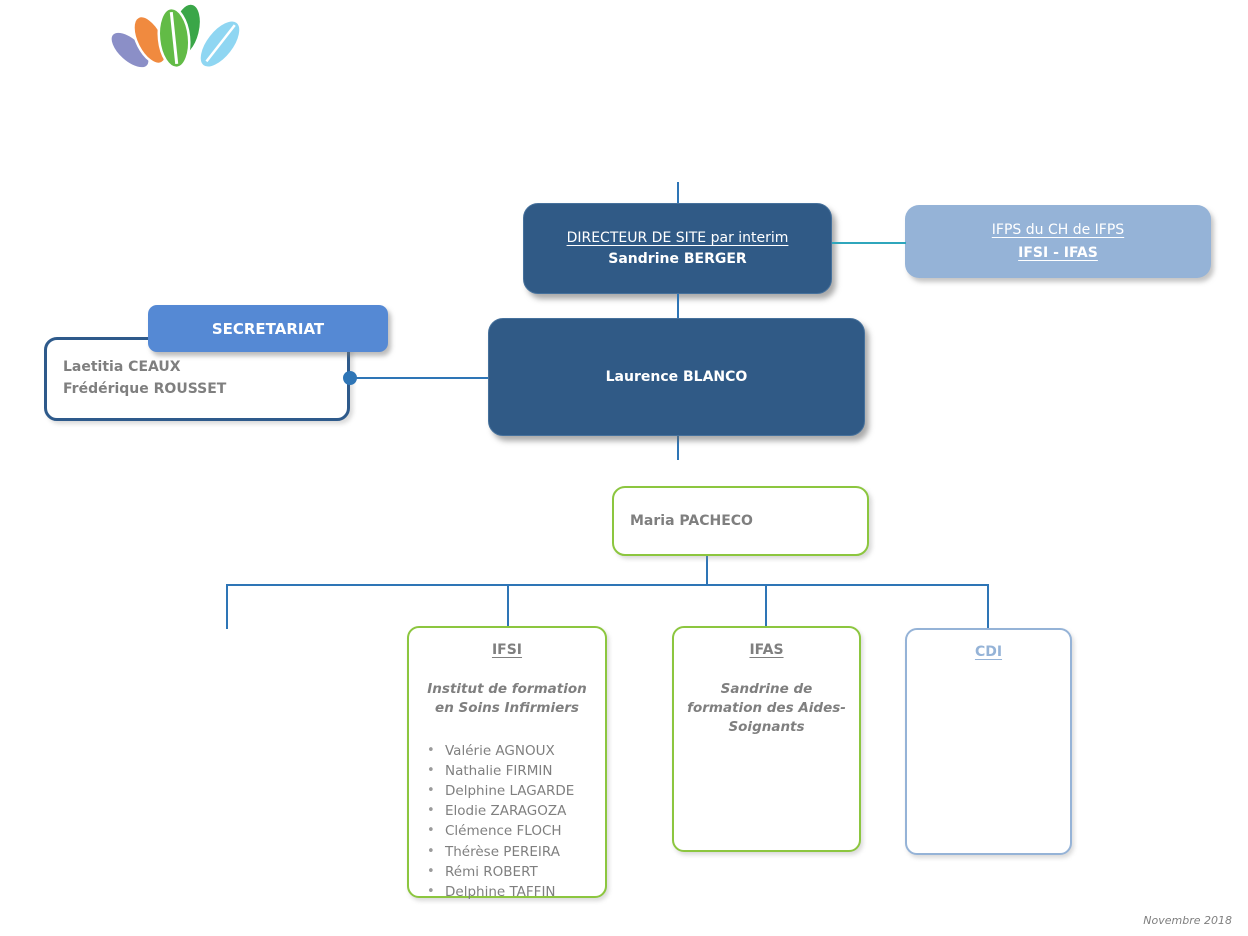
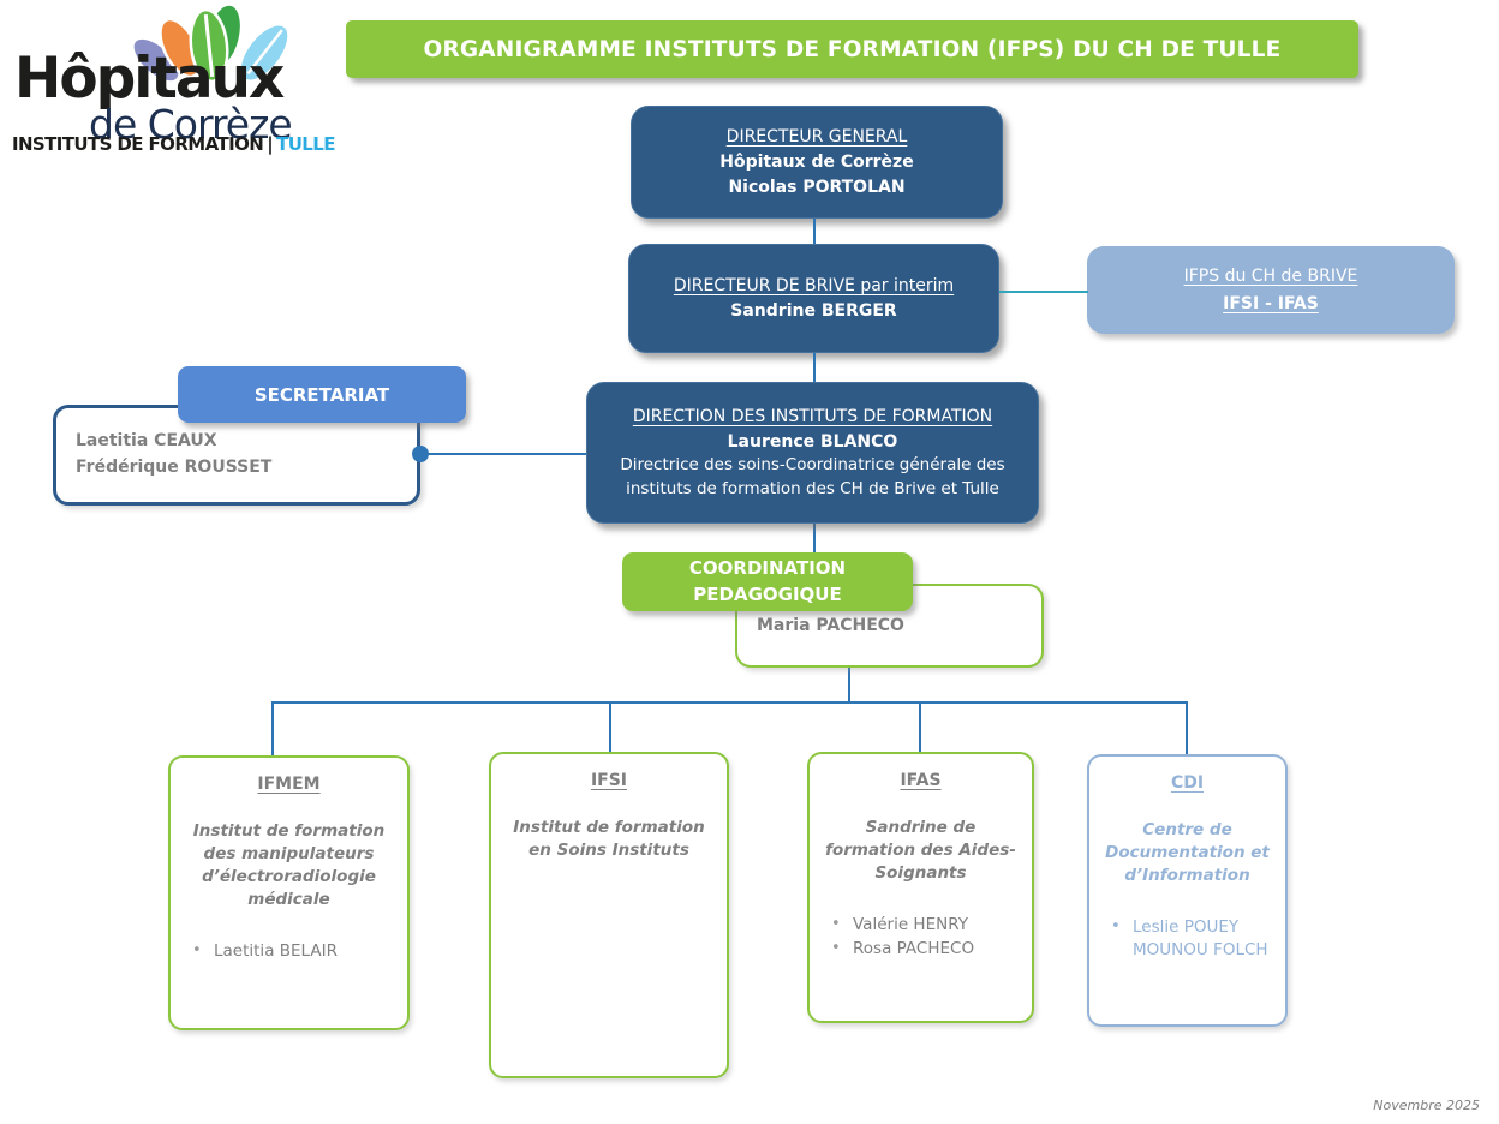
+ Hôpitaux
+ de Corrèze
+ INSTITUTS DE FORMATION | TULLE
+ ORGANIGRAMME INSTITUTS DE FORMATION (IFPS) DU CH DE TULLE
+ DIRECTEUR GENERAL
+ Hôpitaux de Corrèze
+ Nicolas PORTOLAN
- DIRECTEUR DE SITE par interim
+ DIRECTEUR DE BRIVE par interim
  Sandrine BERGER
- IFPS du CH de IFPS
+ IFPS du CH de BRIVE
  IFSI - IFAS
  SECRETARIAT
  Laetitia CEAUX
  Frédérique ROUSSET
+ DIRECTION DES INSTITUTS DE FORMATION
  Laurence BLANCO
+ Directrice des soins-Coordinatrice générale des instituts de formation des CH de Brive et Tulle
+ COORDINATION PEDAGOGIQUE
  Maria PACHECO
+ IFMEM
+ Institut de formation des manipulateurs d’électroradiologie médicale
+ Laetitia BELAIR
  IFSI
- Institut de formation en Soins Infirmiers
+ Institut de formation en Soins Instituts
- Valérie AGNOUX
- Nathalie FIRMIN
- Delphine LAGARDE
- Elodie ZARAGOZA
- Clémence FLOCH
- Thérèse PEREIRA
- Rémi ROBERT
- Delphine TAFFIN
  IFAS
  Sandrine de formation des Aides-Soignants
+ Valérie HENRY
+ Rosa PACHECO
  CDI
+ Centre de Documentation et d’Information
+ Leslie POUEY MOUNOU FOLCH
- Novembre 2018
+ Novembre 2025
